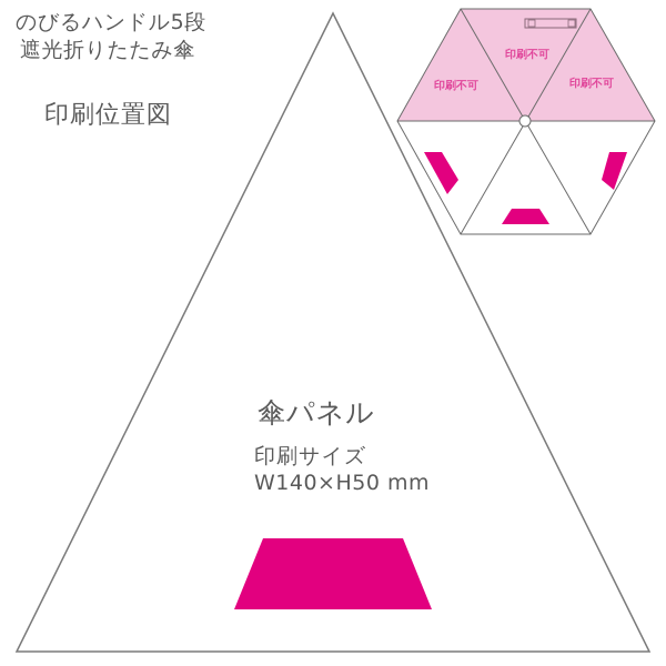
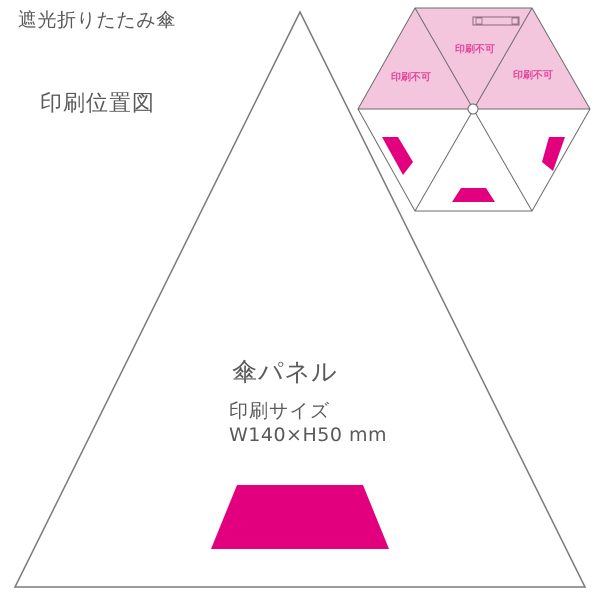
  印刷不可
  印刷不可
  印刷不可
- のびるハンドル5段
  遮光折りたたみ傘
  印刷位置図
  傘パネル
  印刷サイズ
  W140×H50 mm
